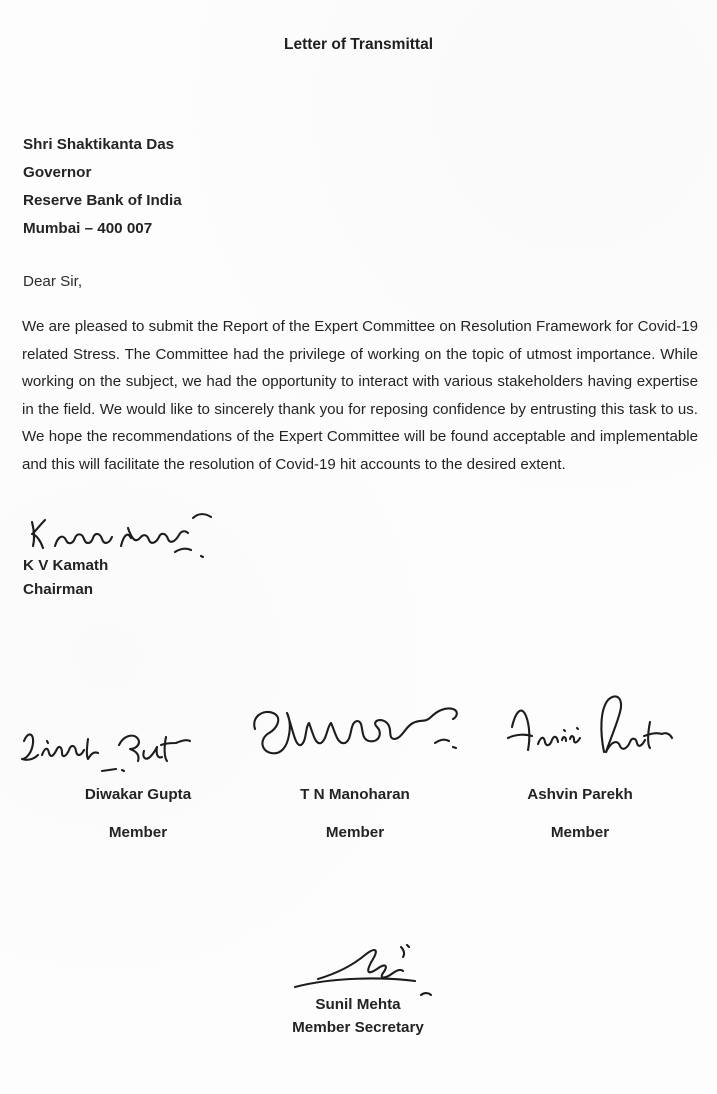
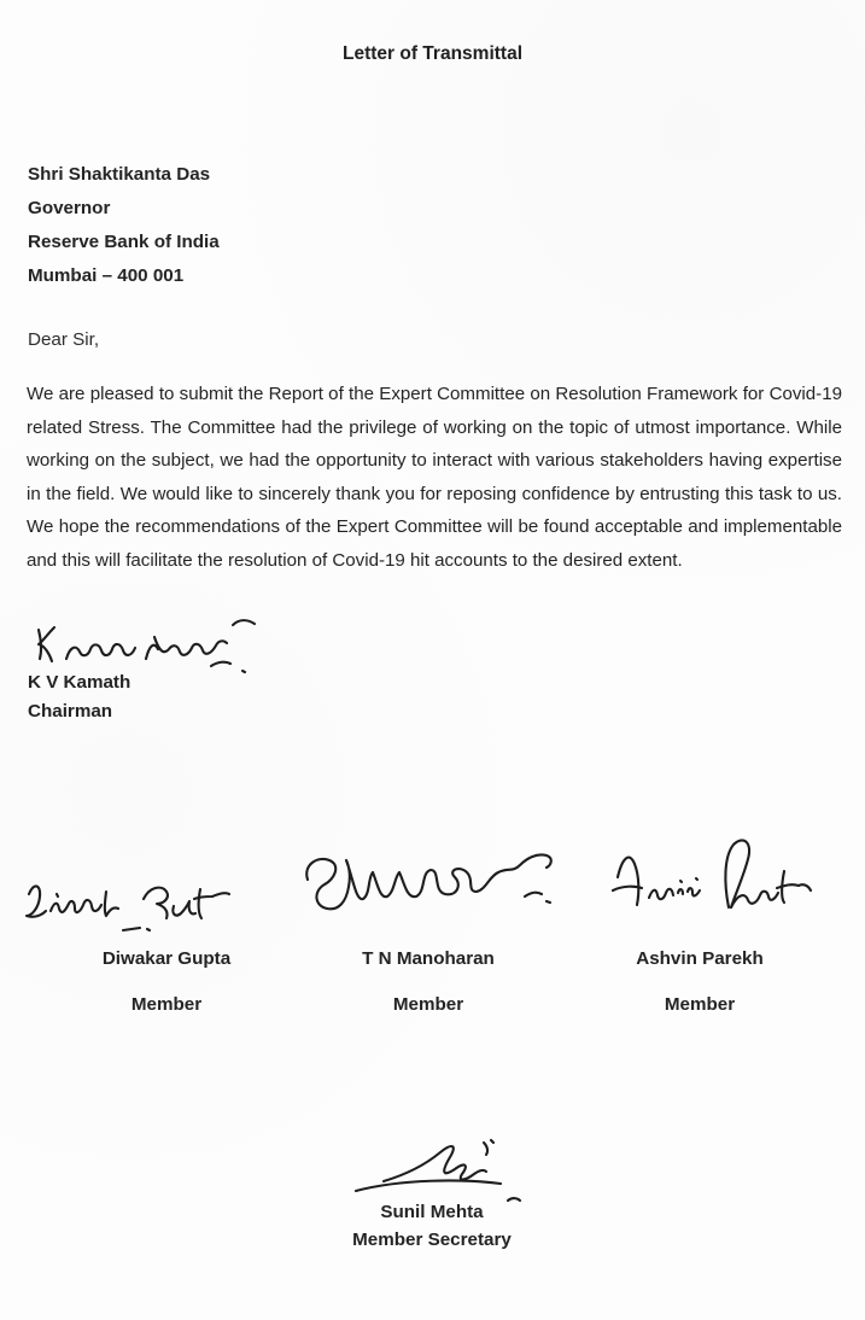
  Letter of Transmittal
  Shri Shaktikanta Das
  Governor
  Reserve Bank of India
- Mumbai – 400 007
+ Mumbai – 400 001
  Dear Sir,
  We are pleased to submit the Report of the Expert Committee on Resolution Framework for Covid-19 related Stress. The Committee had the privilege of working on the topic of utmost importance. While working on the subject, we had the opportunity to interact with various stakeholders having expertise in the field. We would like to sincerely thank you for reposing confidence by entrusting this task to us. We hope the recommendations of the Expert Committee will be found acceptable and implementable and this will facilitate the resolution of Covid-19 hit accounts to the desired extent.
  K V Kamath
  Chairman
  Diwakar Gupta
  T N Manoharan
  Ashvin Parekh
  Member
  Member
  Member
  Sunil Mehta
  Member Secretary
